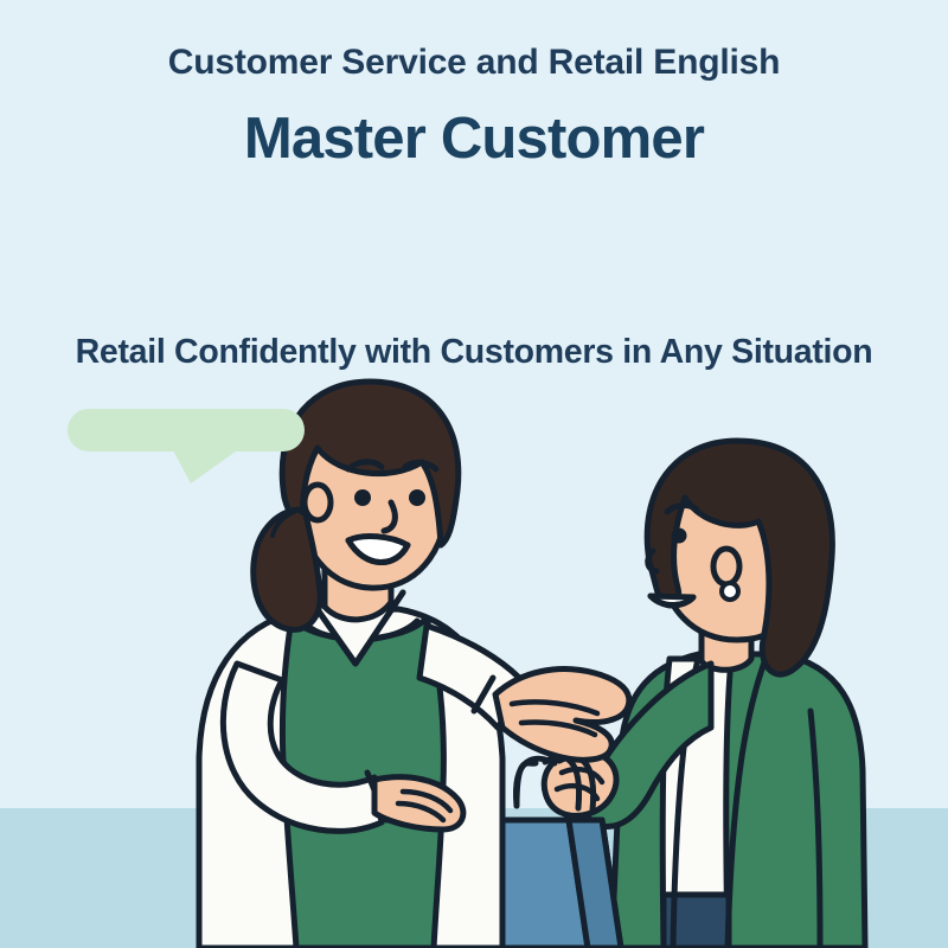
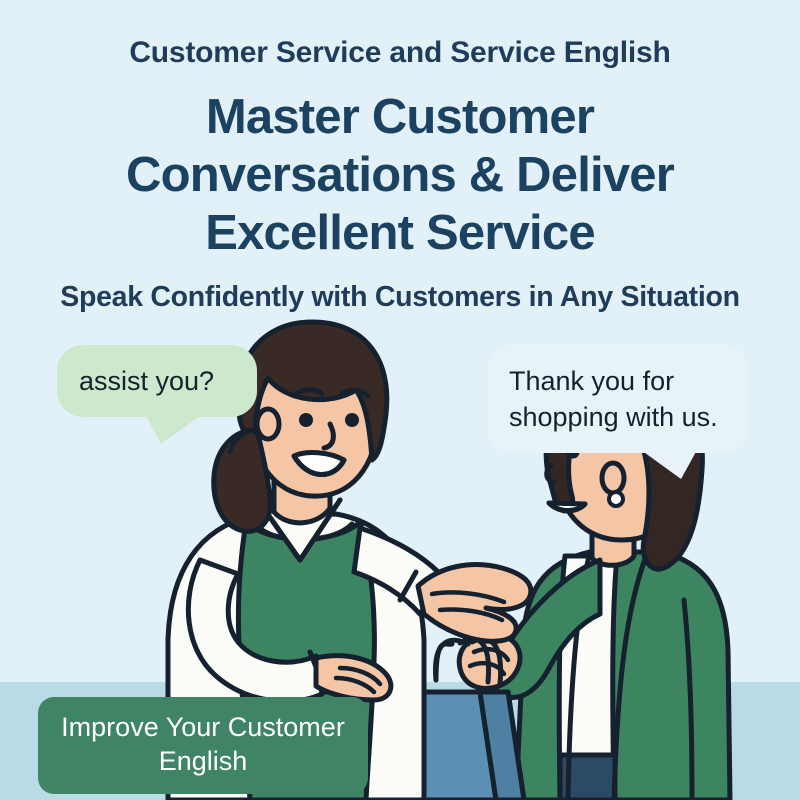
- Customer Service and Retail English
+ Customer Service and Service English
  Master Customer
+ Conversations & Deliver
+ Excellent Service
- Retail Confidently with Customers in Any Situation
+ Speak Confidently with Customers in Any Situation
+ assist you?
+ Thank you for
+ shopping with us.
+ Improve Your Customer
+ English
